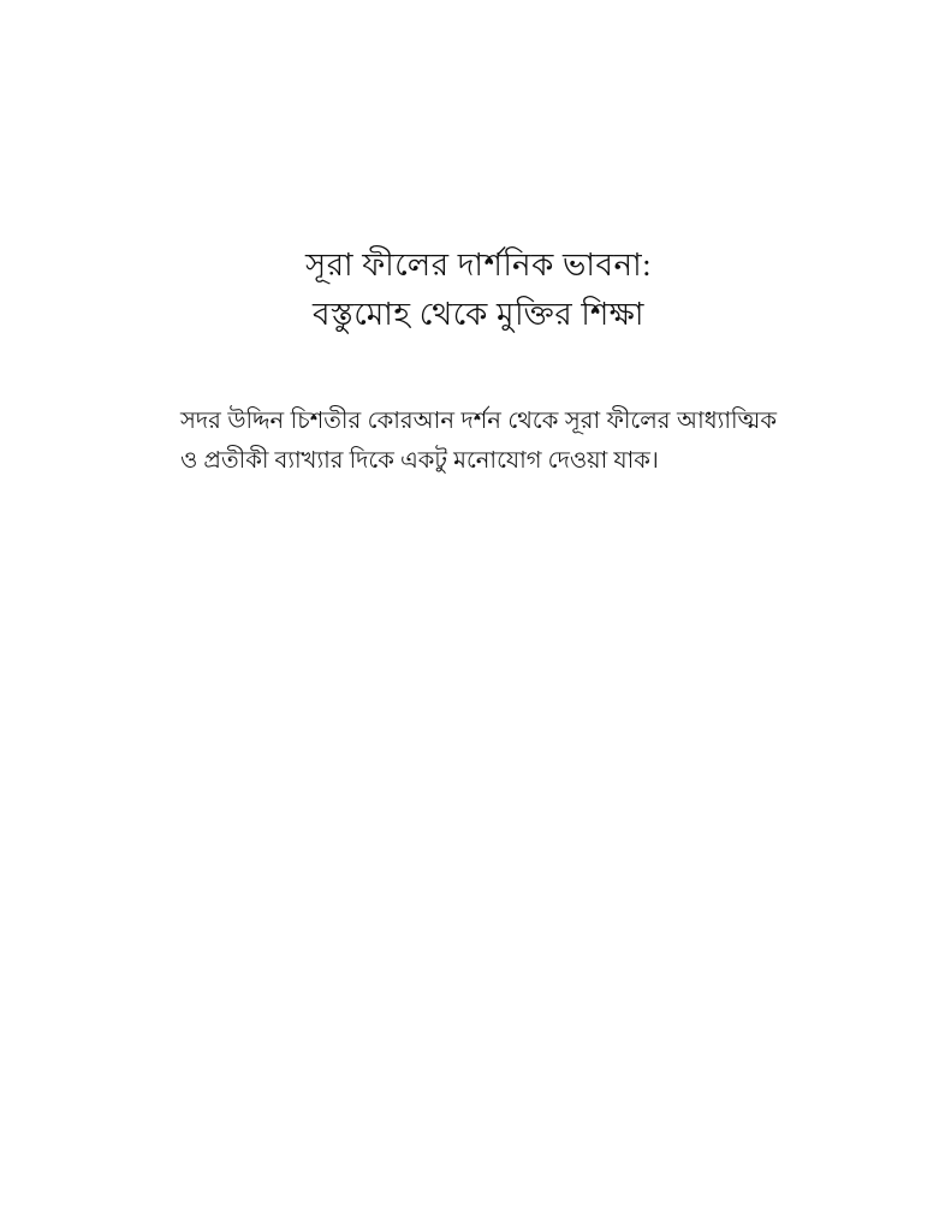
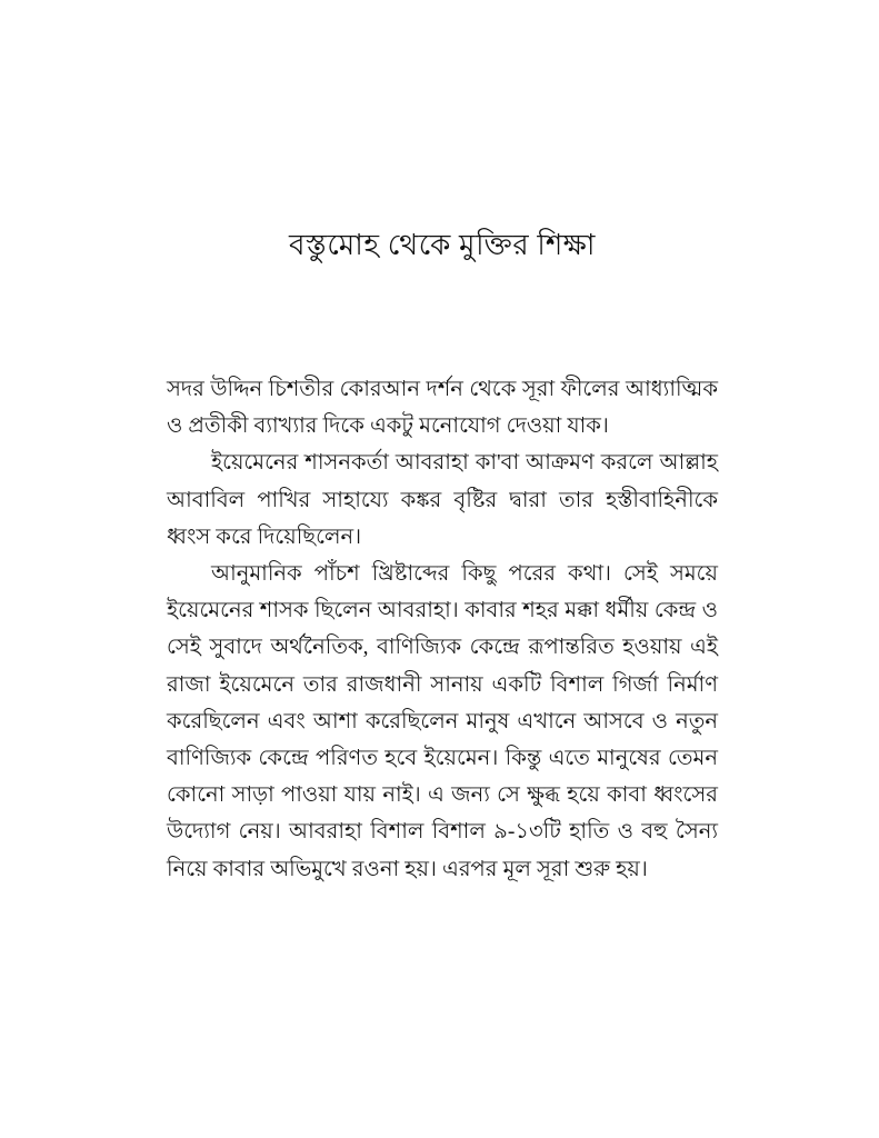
- সূরা ফীলের দার্শনিক ভাবনা:
  বস্তুমোহ থেকে মুক্তির শিক্ষা
  সদর উদ্দিন চিশতীর কোরআন দর্শন থেকে সূরা ফীলের আধ্যাত্মিক ও প্রতীকী ব্যাখ্যার দিকে একটু মনোযোগ দেওয়া যাক।
+ ইয়েমেনের শাসনকর্তা আবরাহা কা'বা আক্রমণ করলে আল্লাহ আবাবিল পাখির সাহায্যে কঙ্কর বৃষ্টির দ্বারা তার হস্তীবাহিনীকে ধ্বংস করে দিয়েছিলেন।
+ আনুমানিক পাঁচশ খ্রিষ্টাব্দের কিছু পরের কথা। সেই সময়ে ইয়েমেনের শাসক ছিলেন আবরাহা। কাবার শহর মক্কা ধর্মীয় কেন্দ্র ও সেই সুবাদে অর্থনৈতিক, বাণিজ্যিক কেন্দ্রে রূপান্তরিত হওয়ায় এই রাজা ইয়েমেনে তার রাজধানী সানায় একটি বিশাল গির্জা নির্মাণ করেছিলেন এবং আশা করেছিলেন মানুষ এখানে আসবে ও নতুন বাণিজ্যিক কেন্দ্রে পরিণত হবে ইয়েমেন। কিন্তু এতে মানুষের তেমন কোনো সাড়া পাওয়া যায় নাই। এ জন্য সে ক্ষুব্ধ হয়ে কাবা ধ্বংসের উদ্যোগ নেয়। আবরাহা বিশাল বিশাল ৯-১৩টি হাতি ও বহু সৈন্য নিয়ে কাবার অভিমুখে রওনা হয়। এরপর মূল সূরা শুরু হয়।
